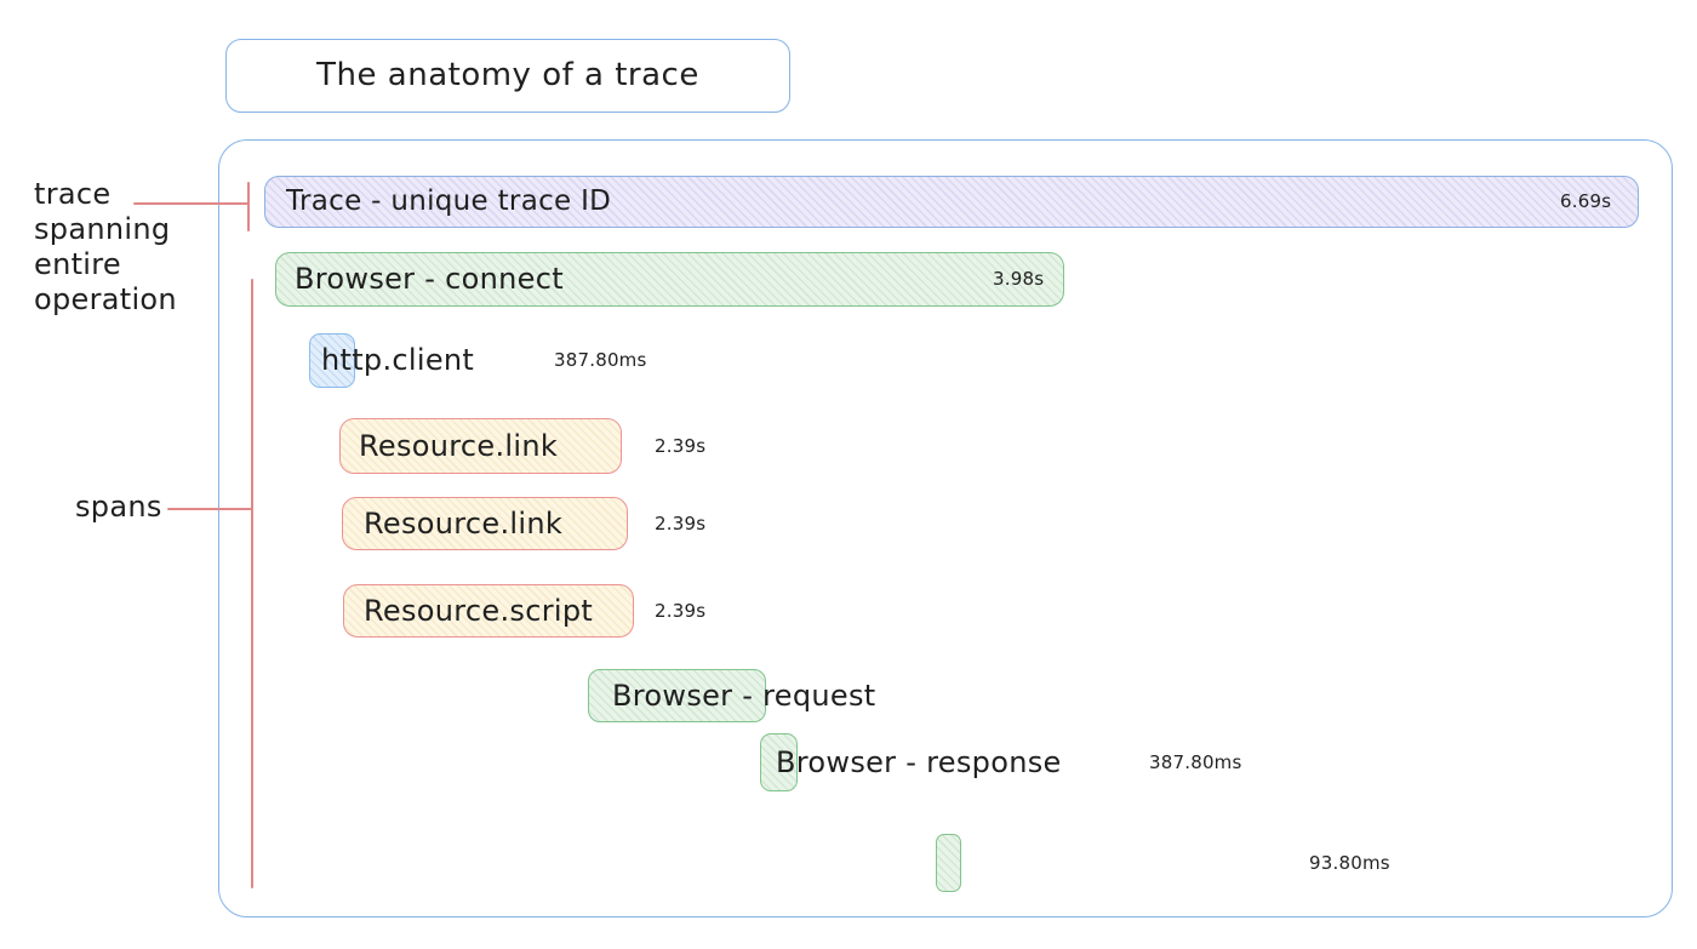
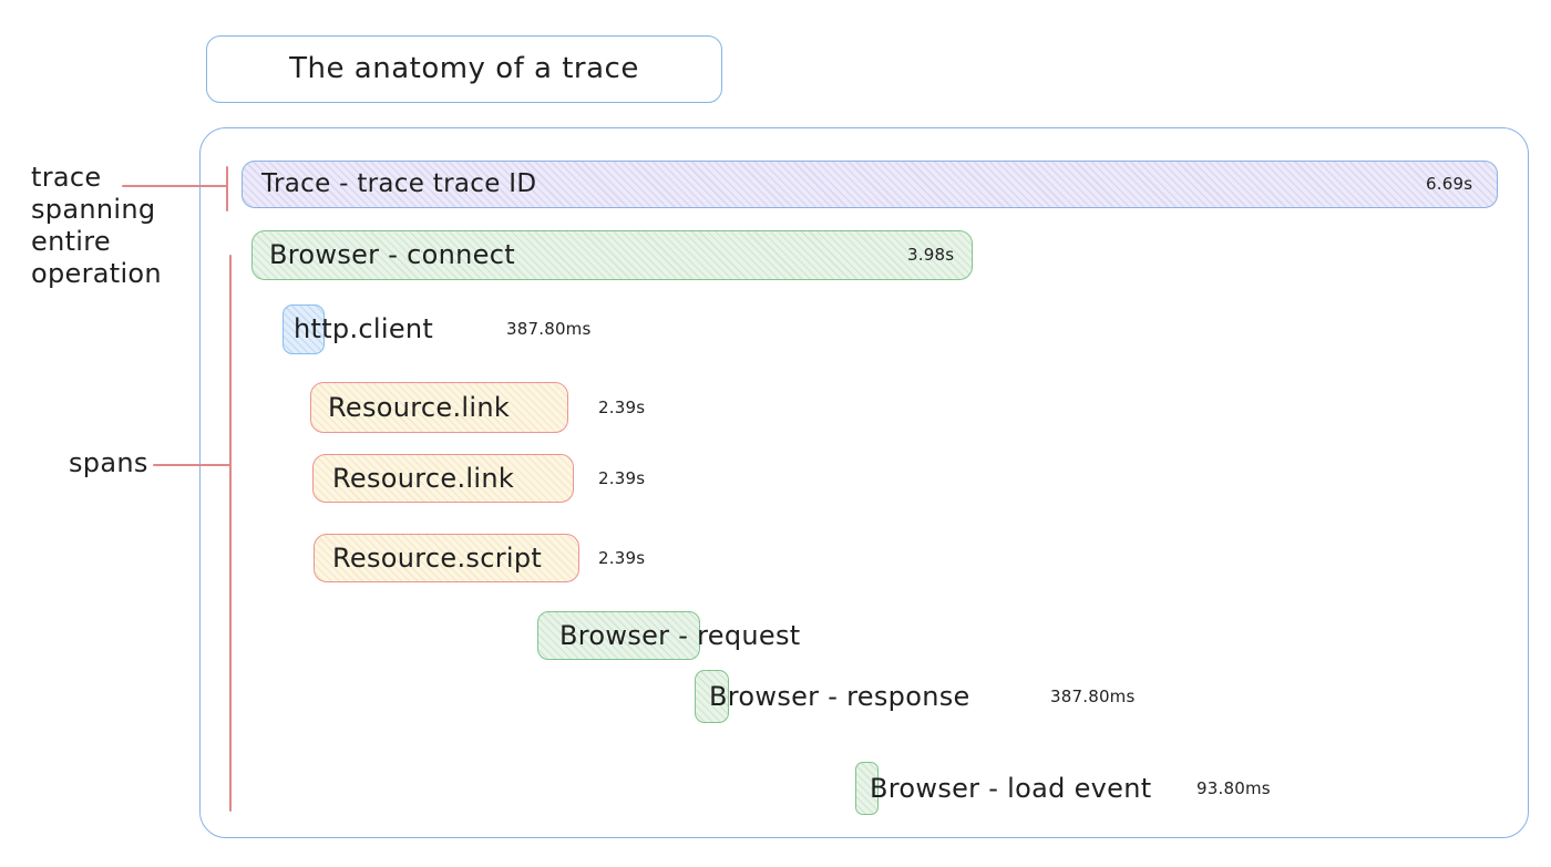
  The anatomy of a trace
  trace
  spanning
  entire
  operation
  spans
- Trace - unique trace ID
+ Trace - trace trace ID
  6.69s
  Browser - connect
  3.98s
  http.client
  387.80ms
  Resource.link
  2.39s
  Resource.link
  2.39s
  Resource.script
  2.39s
  Browser - request
  Browser - response
  387.80ms
+ Browser - load event
  93.80ms
